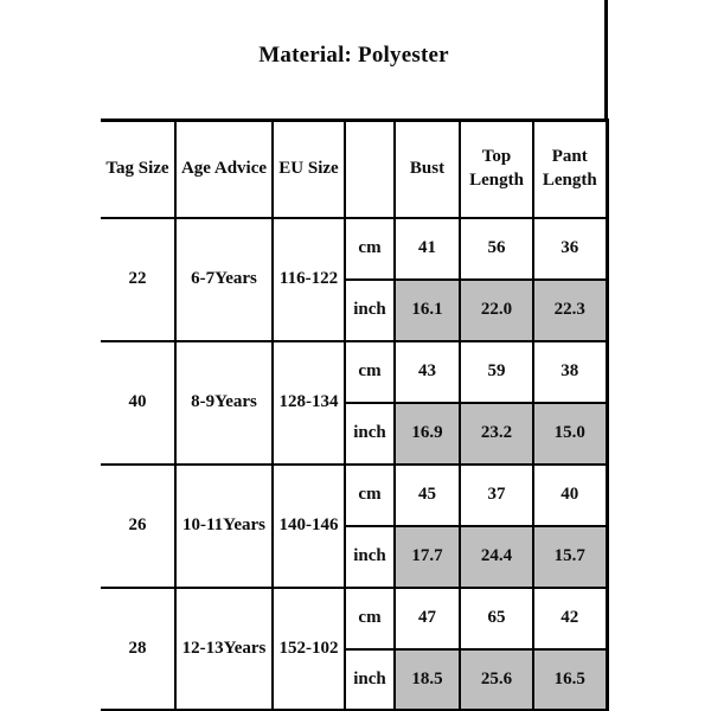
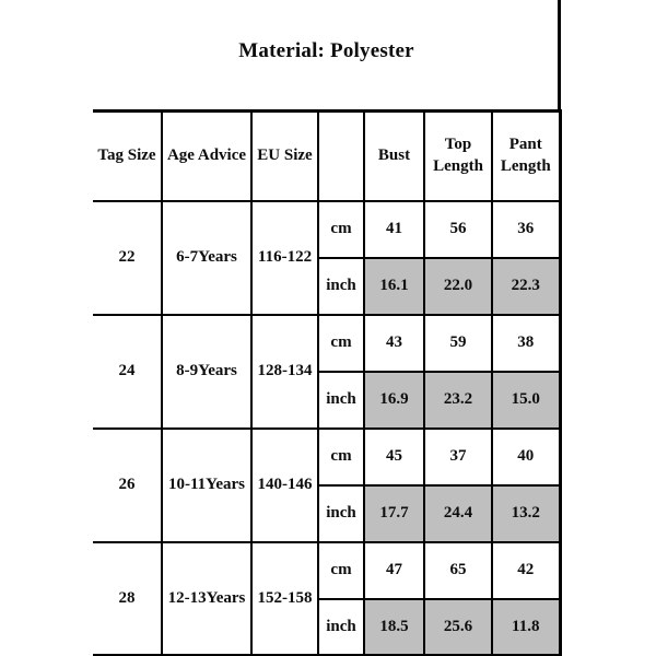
  Material: Polyester
  Tag Size	Age Advice	EU Size		Bust	Top Length	Pant Length
  22	6-7Years	116-122	cm	41	56	36
  inch	16.1	22.0	22.3
- 40	8-9Years	128-134	cm	43	59	38
+ 24	8-9Years	128-134	cm	43	59	38
  inch	16.9	23.2	15.0
  26	10-11Years	140-146	cm	45	37	40
- inch	17.7	24.4	15.7
+ inch	17.7	24.4	13.2
- 28	12-13Years	152-102	cm	47	65	42
+ 28	12-13Years	152-158	cm	47	65	42
- inch	18.5	25.6	16.5
+ inch	18.5	25.6	11.8
